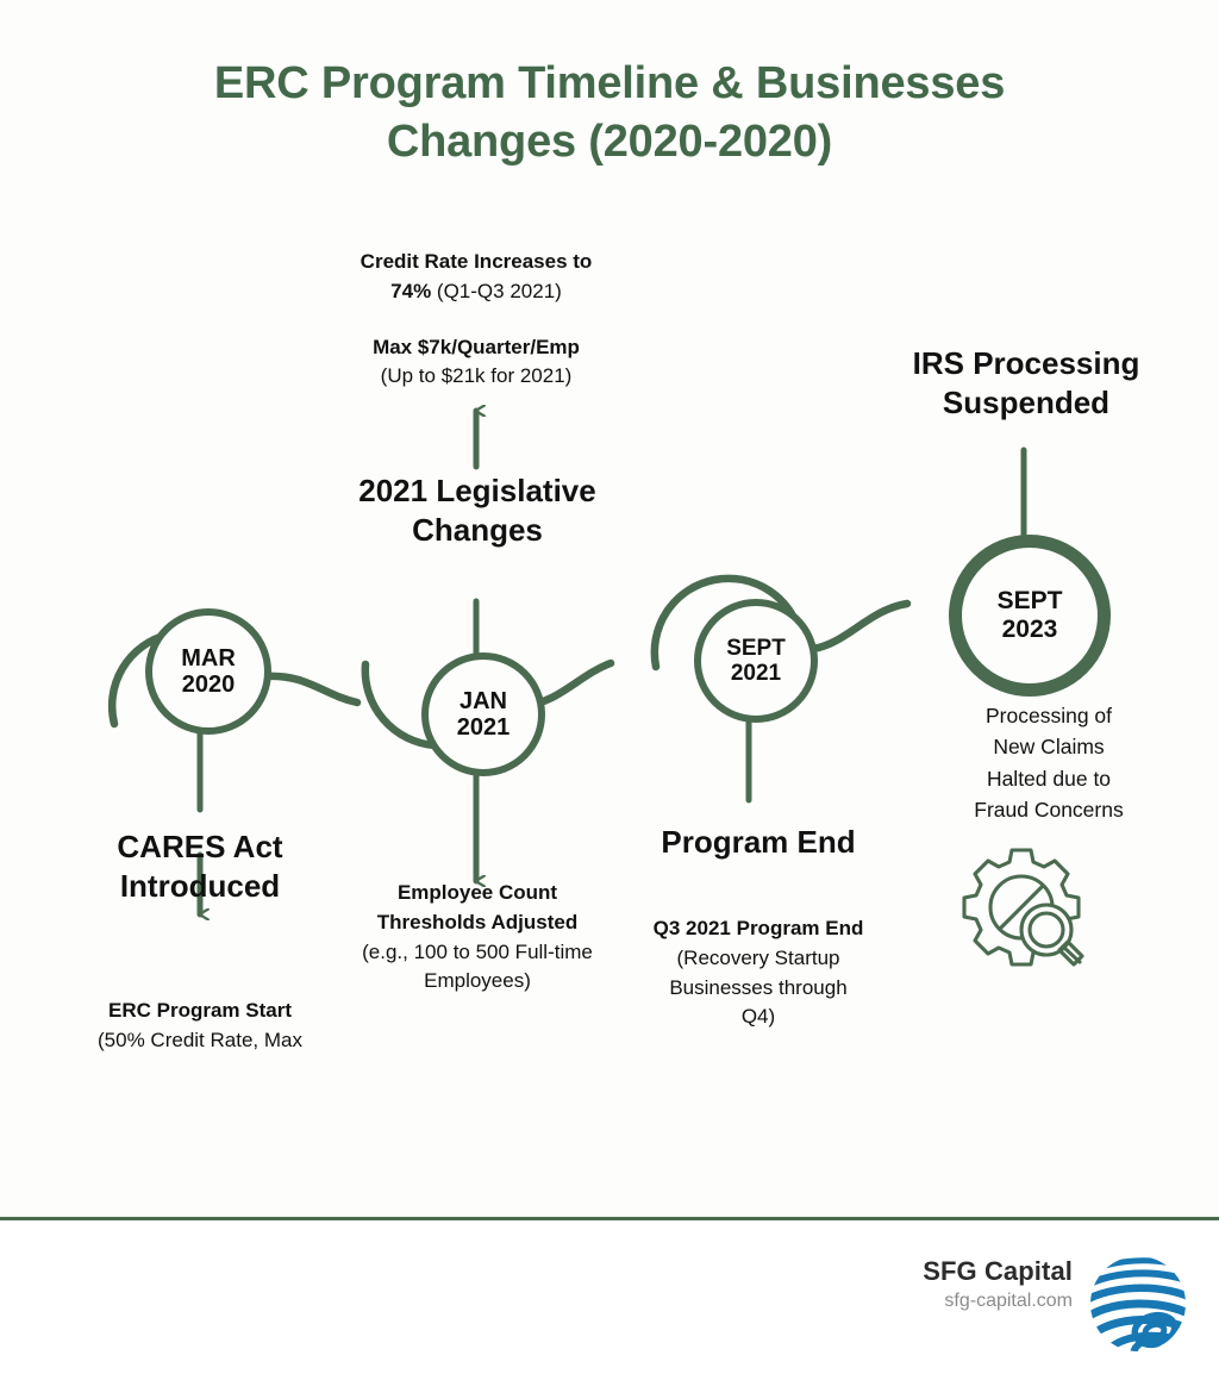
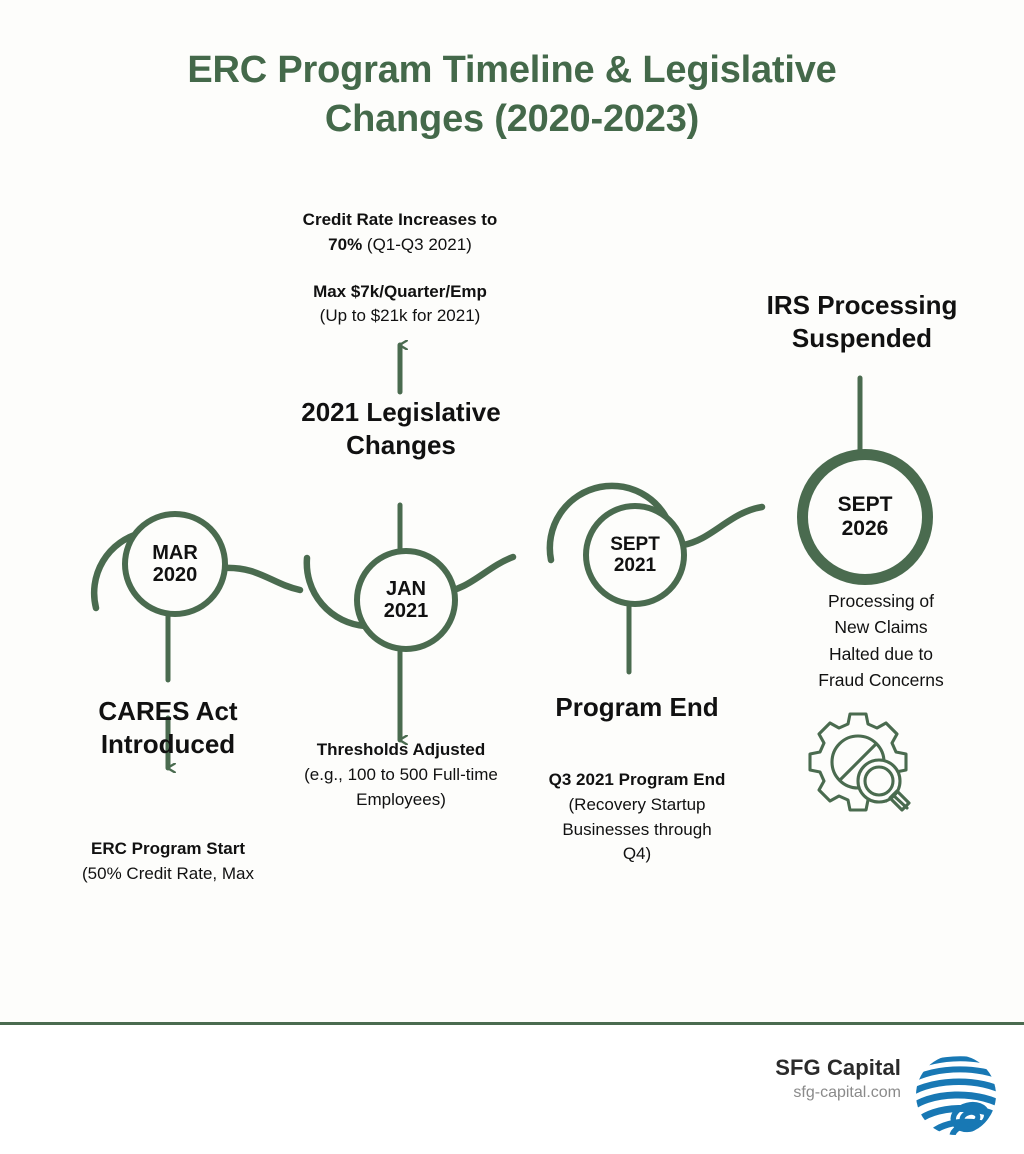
- ERC Program Timeline & Businesses
+ ERC Program Timeline & Legislative
- Changes (2020-2020)
+ Changes (2020-2023)
  MAR
  2020
  JAN
  2021
  SEPT
  2021
  SEPT
- 2023
+ 2026
  Credit Rate Increases to
- 74% (Q1-Q3 2021)
+ 70% (Q1-Q3 2021)
  Max $7k/Quarter/Emp
  (Up to $21k for 2021)
  2021 Legislative
  Changes
  IRS Processing
  Suspended
  CARES Act
  Introduced
  ERC Program Start
  (50% Credit Rate, Max
- Employee Count
  Thresholds Adjusted
  (e.g., 100 to 500 Full-time
  Employees)
  Program End
  Q3 2021 Program End
  (Recovery Startup
  Businesses through
  Q4)
  Processing of
  New Claims
  Halted due to
  Fraud Concerns
  SFG Capital
  sfg-capital.com
